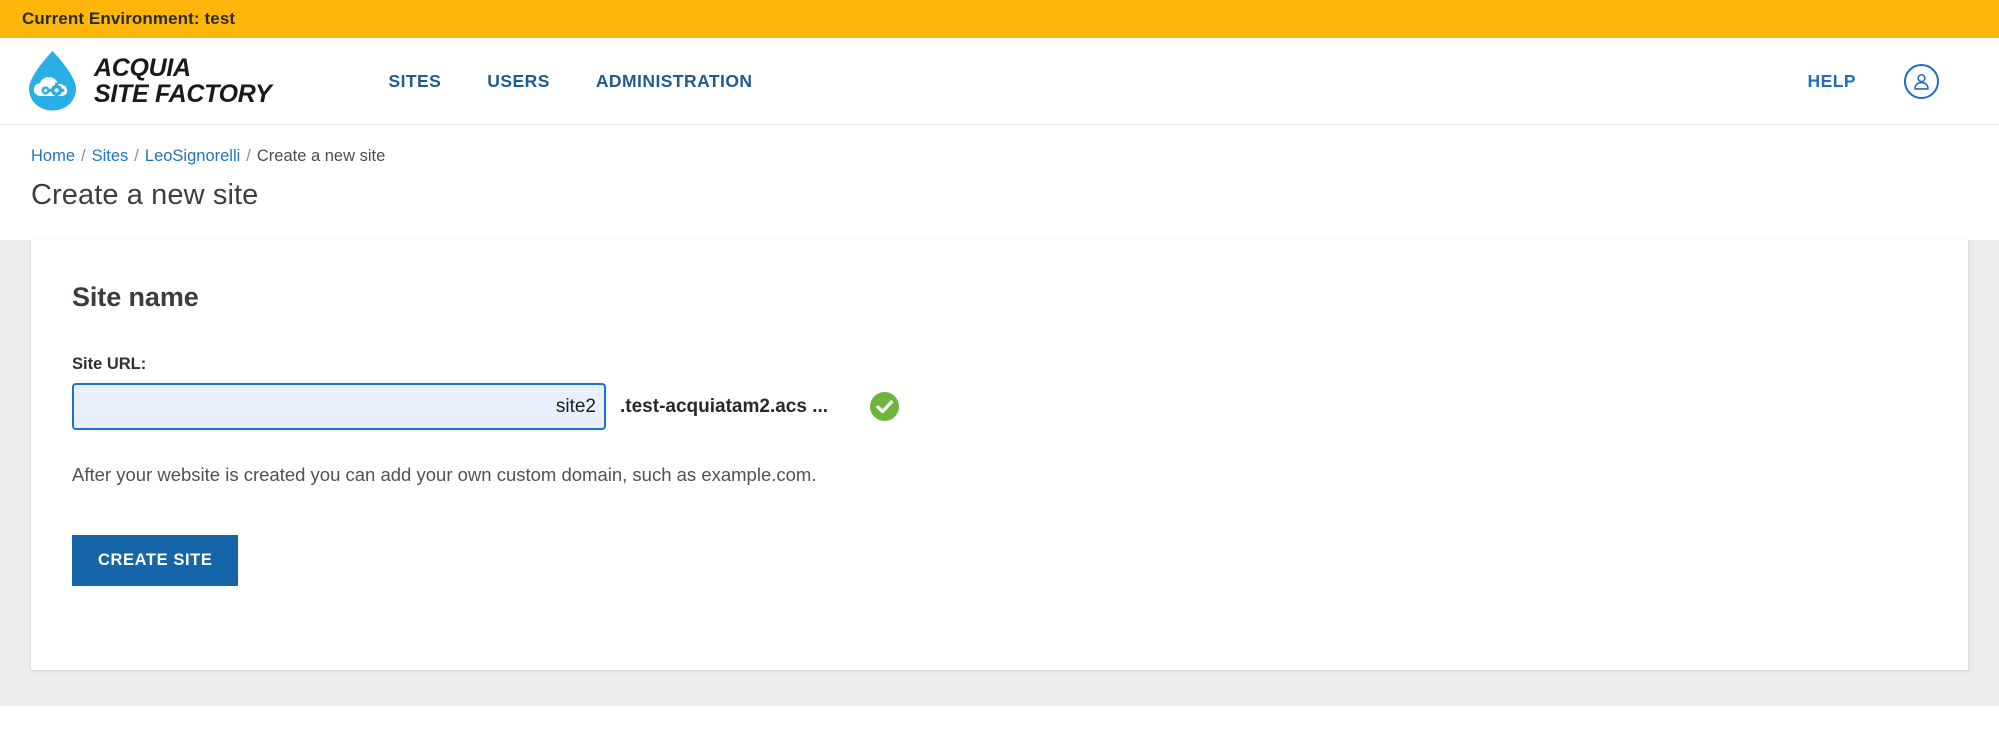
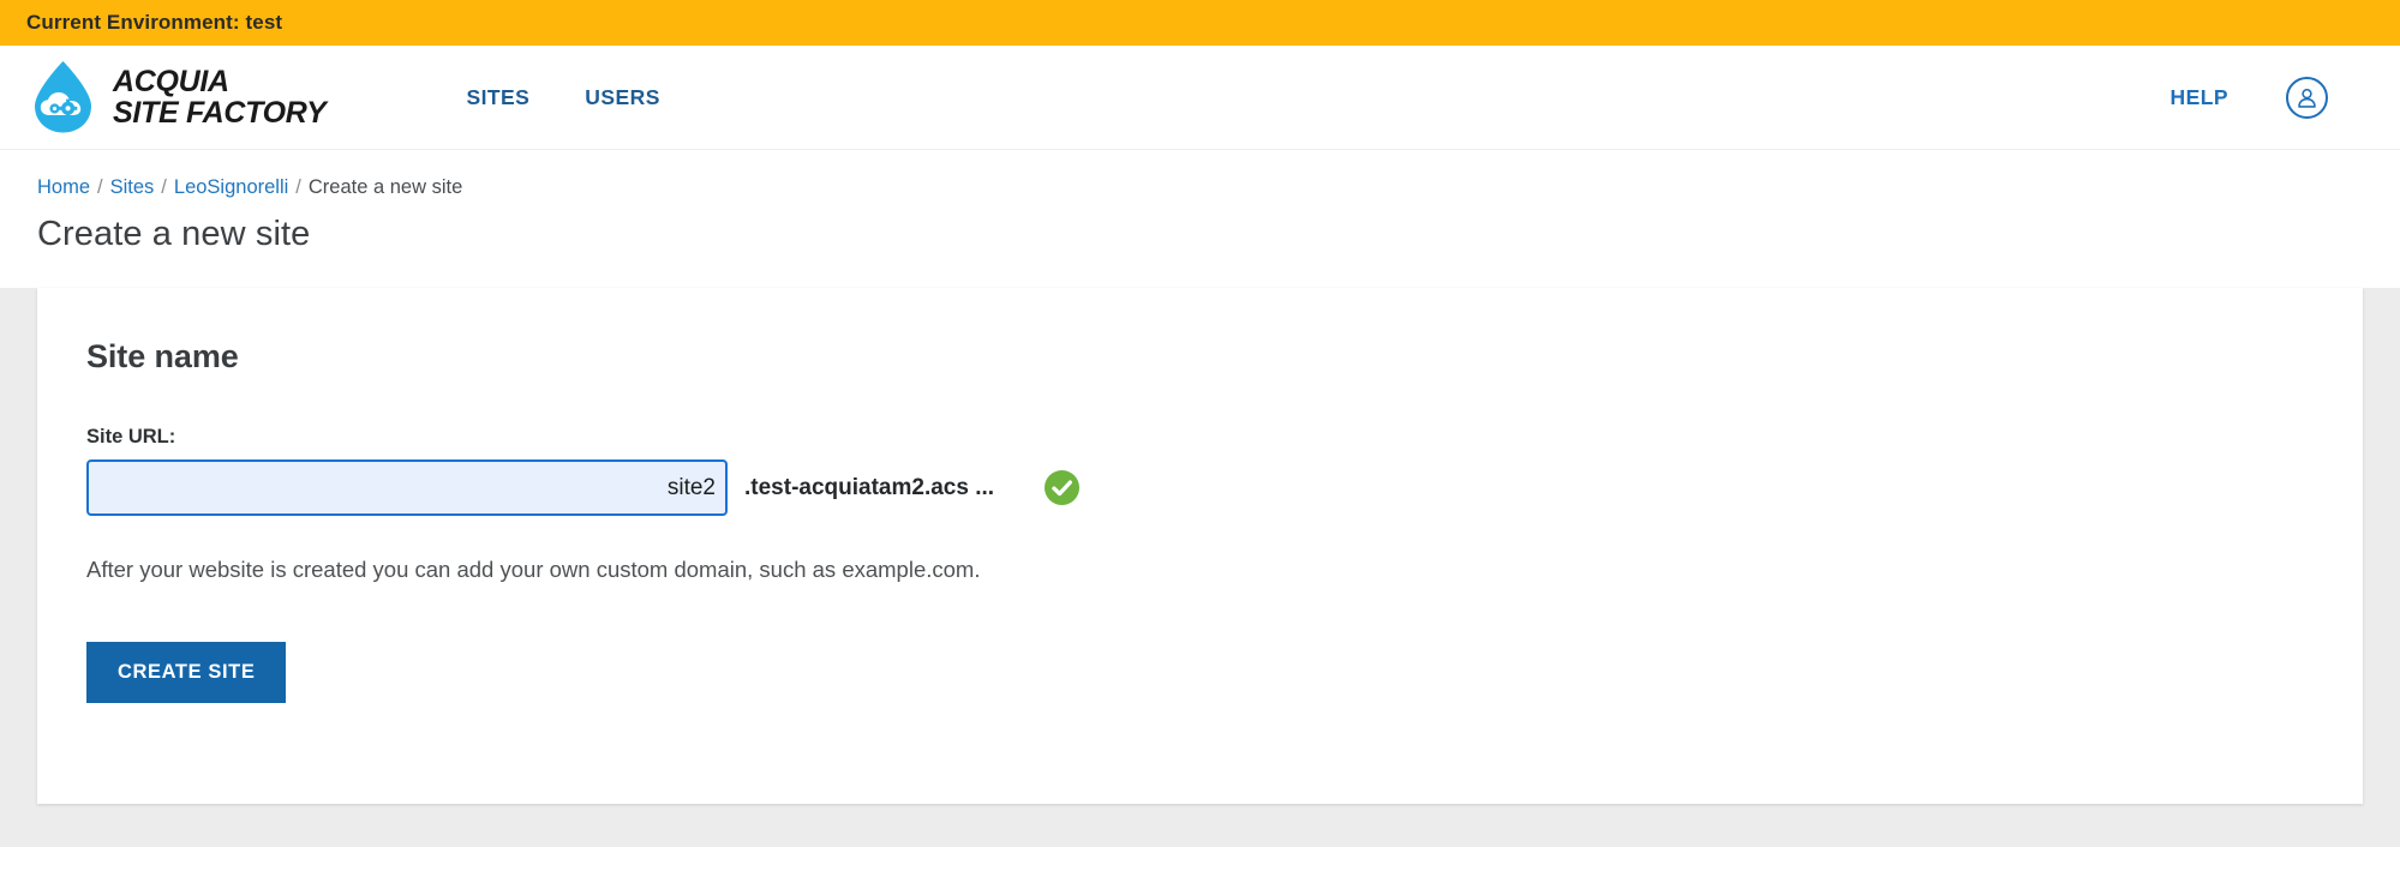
  Current Environment: test
  ACQUIA
  SITE FACTORY
  SITES
  USERS
- ADMINISTRATION
  HELP
  Home
  /
  Sites
  /
  LeoSignorelli
  /
  Create a new site
  Create a new site
  Site name
  Site URL:
  site2
  .test-acquiatam2.acs ...
  After your website is created you can add your own custom domain, such as example.com.
  CREATE SITE
